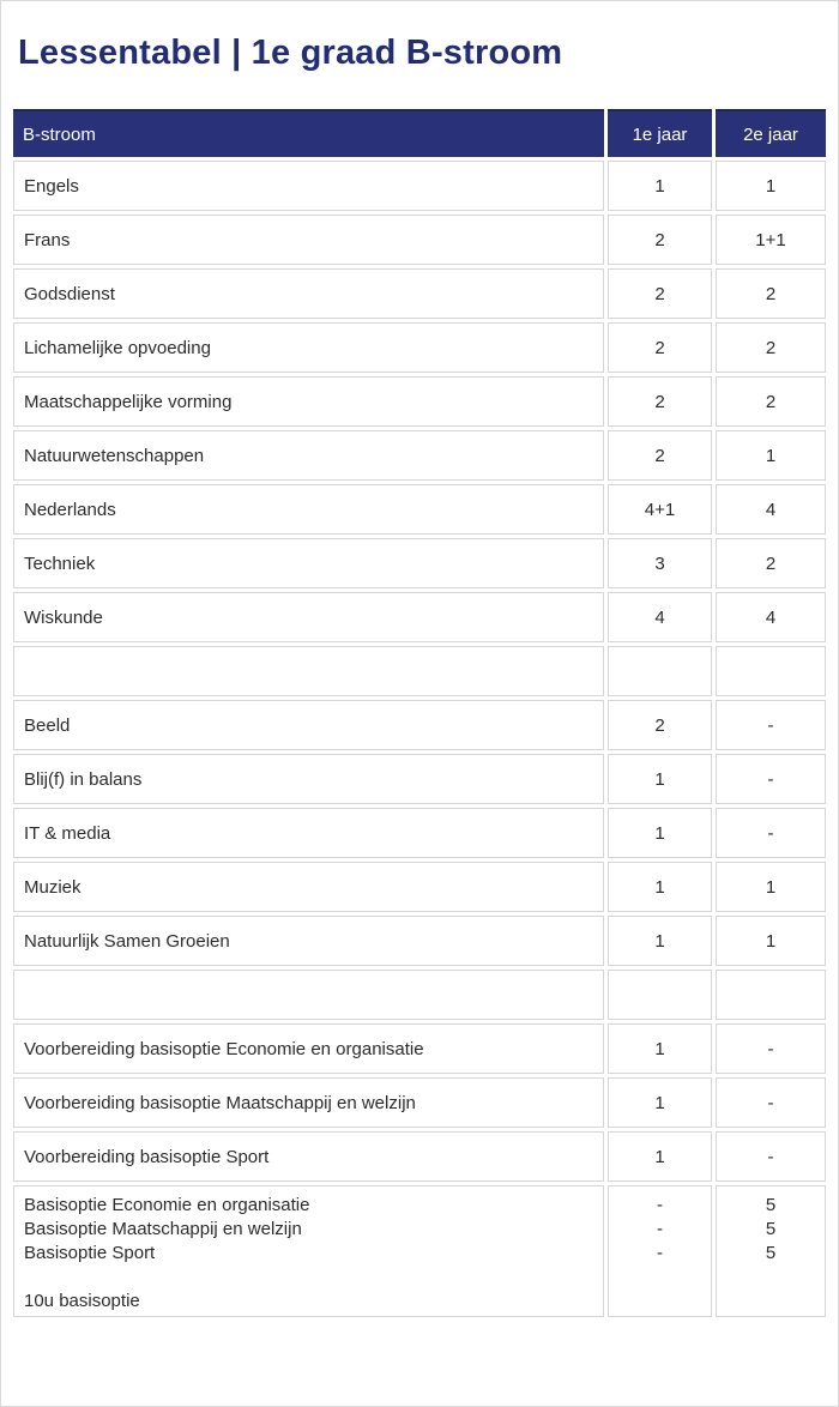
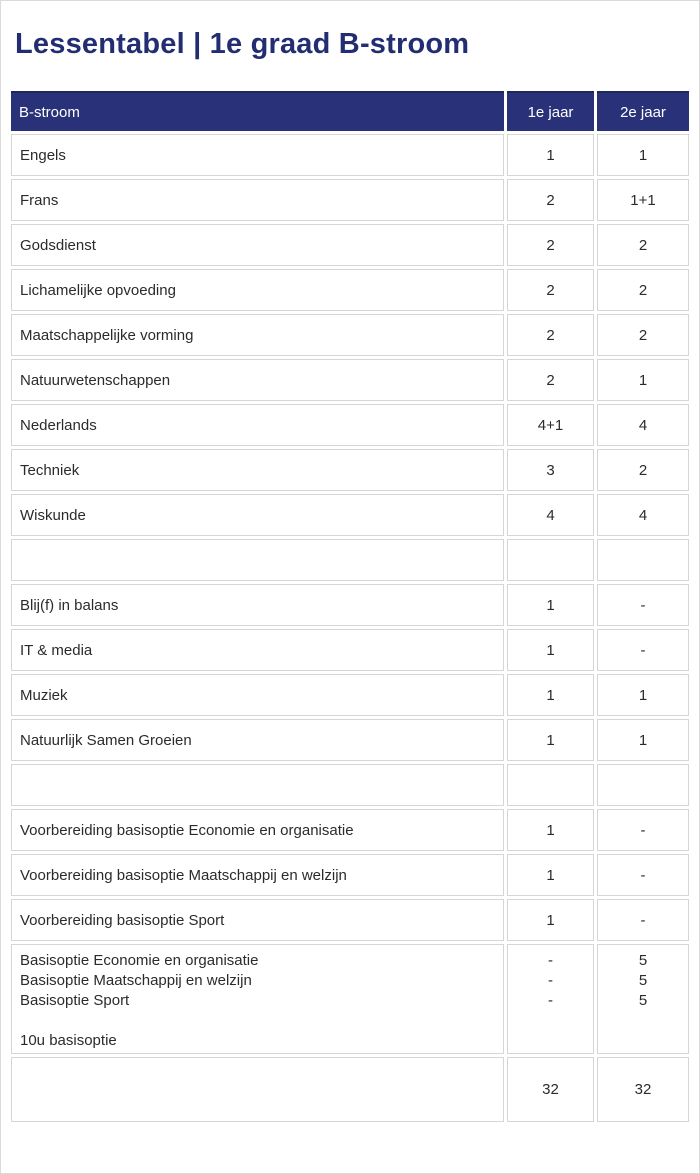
  Lessentabel | 1e graad B-stroom
  B-stroom	1e jaar	2e jaar
  Engels	1	1
  Frans	2	1+1
  Godsdienst	2	2
  Lichamelijke opvoeding	2	2
  Maatschappelijke vorming	2	2
  Natuurwetenschappen	2	1
  Nederlands	4+1	4
  Techniek	3	2
  Wiskunde	4	4
- Beeld	2	-
  Blij(f) in balans	1	-
  IT & media	1	-
  Muziek	1	1
  Natuurlijk Samen Groeien	1	1
  Voorbereiding basisoptie Economie en organisatie	1	-
  Voorbereiding basisoptie Maatschappij en welzijn	1	-
  Voorbereiding basisoptie Sport	1	-
  Basisoptie Economie en organisatie Basisoptie Maatschappij en welzijn Basisoptie Sport 10u basisoptie	- - -	5 5 5
+ 	32	32
